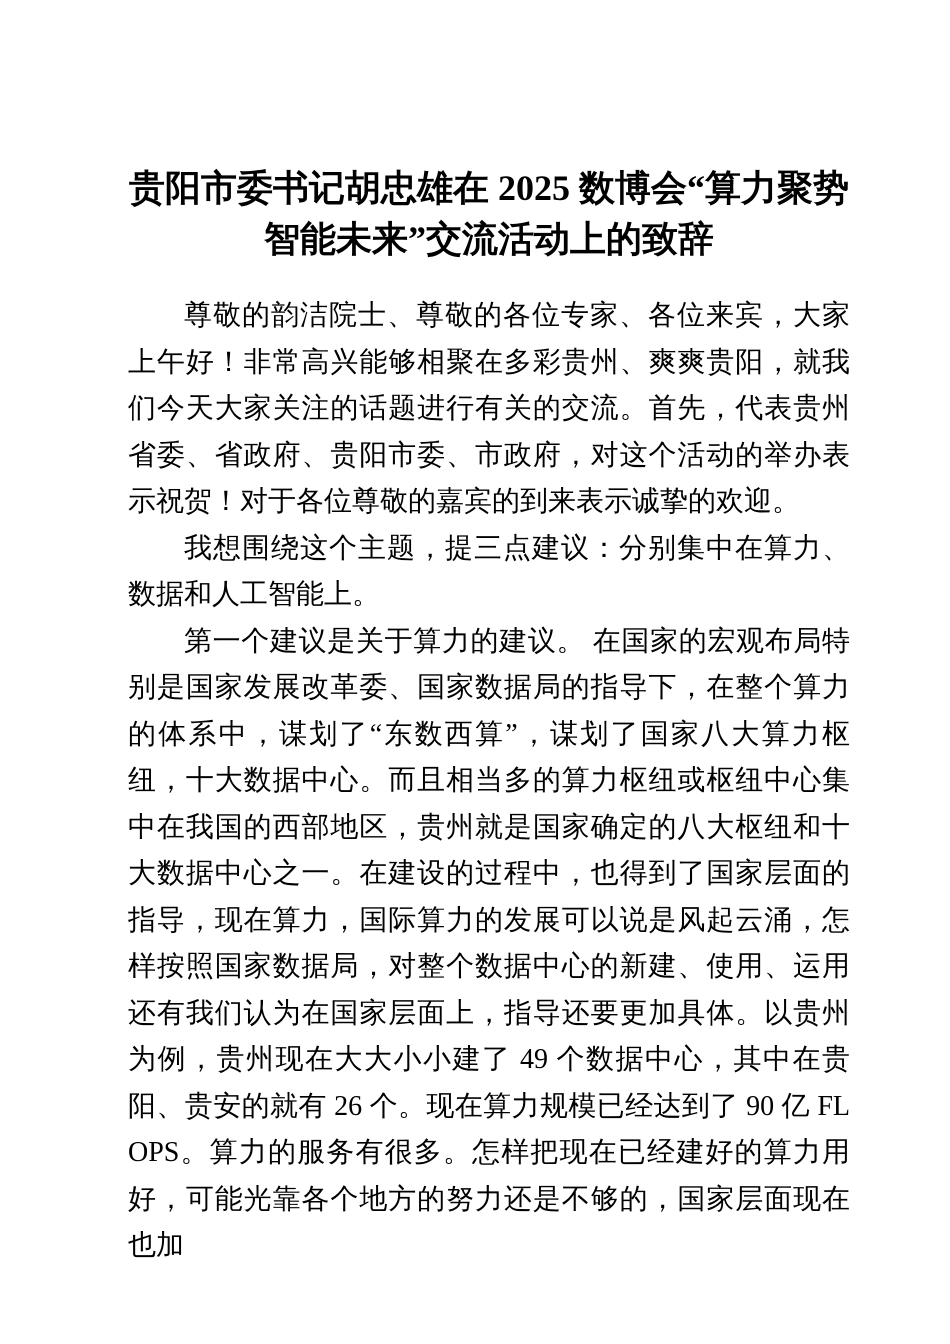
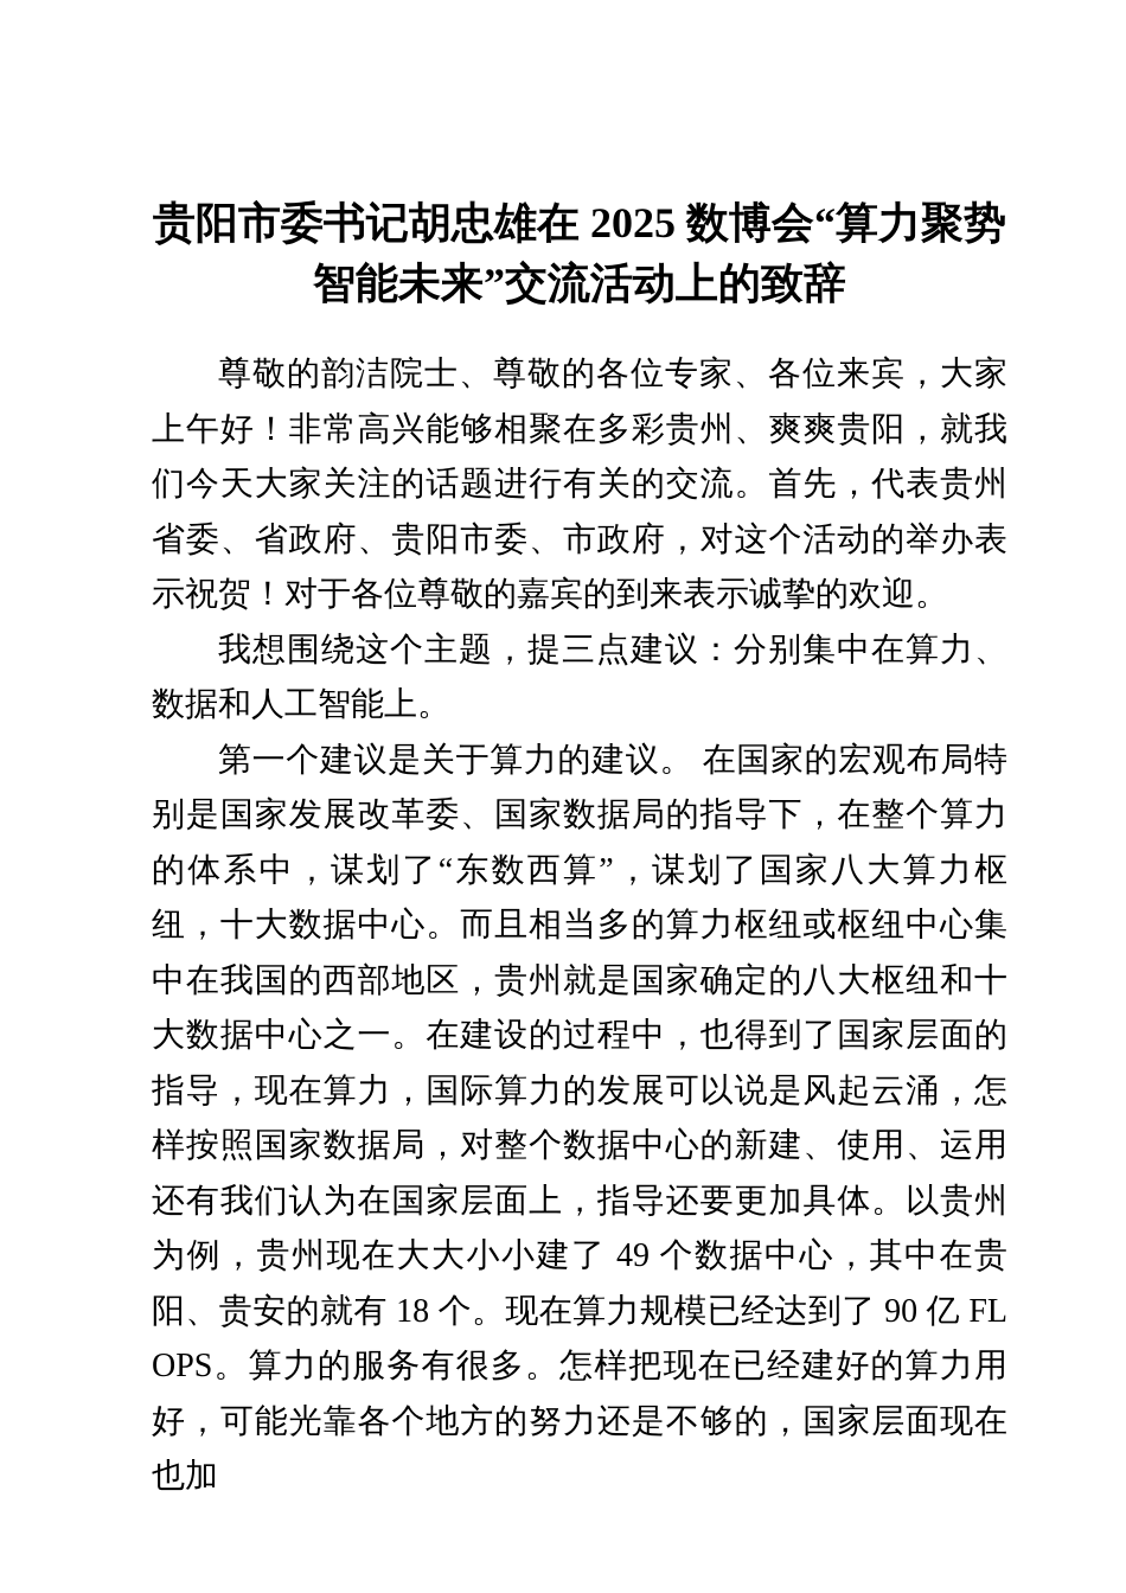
  贵阳市委书记胡忠雄在 2025 数博会“算力聚势智能未来”交流活动上的致辞
  尊敬的韵洁院士、尊敬的各位专家、各位来宾，大家上午好！非常高兴能够相聚在多彩贵州、爽爽贵阳，就我们今天大家关注的话题进行有关的交流。首先，代表贵州省委、省政府、贵阳市委、市政府，对这个活动的举办表示祝贺！对于各位尊敬的嘉宾的到来表示诚挚的欢迎。
  我想围绕这个主题，提三点建议：分别集中在算力、数据和人工智能上。
- 第一个建议是关于算力的建议。 在国家的宏观布局特别是国家发展改革委、国家数据局的指导下，在整个算力的体系中，谋划了“东数西算”，谋划了国家八大算力枢纽，十大数据中心。而且相当多的算力枢纽或枢纽中心集中在我国的西部地区，贵州就是国家确定的八大枢纽和十大数据中心之一。在建设的过程中，也得到了国家层面的指导，现在算力，国际算力的发展可以说是风起云涌，怎样按照国家数据局，对整个数据中心的新建、使用、运用还有我们认为在国家层面上，指导还要更加具体。以贵州为例，贵州现在大大小小建了 49 个数据中心，其中在贵阳、贵安的就有 26 个。现在算力规模已经达到了 90 亿 FLOPS。算力的服务有很多。怎样把现在已经建好的算力用好，可能光靠各个地方的努力还是不够的，国家层面现在也加
+ 第一个建议是关于算力的建议。 在国家的宏观布局特别是国家发展改革委、国家数据局的指导下，在整个算力的体系中，谋划了“东数西算”，谋划了国家八大算力枢纽，十大数据中心。而且相当多的算力枢纽或枢纽中心集中在我国的西部地区，贵州就是国家确定的八大枢纽和十大数据中心之一。在建设的过程中，也得到了国家层面的指导，现在算力，国际算力的发展可以说是风起云涌，怎样按照国家数据局，对整个数据中心的新建、使用、运用还有我们认为在国家层面上，指导还要更加具体。以贵州为例，贵州现在大大小小建了 49 个数据中心，其中在贵阳、贵安的就有 18 个。现在算力规模已经达到了 90 亿 FLOPS。算力的服务有很多。怎样把现在已经建好的算力用好，可能光靠各个地方的努力还是不够的，国家层面现在也加
